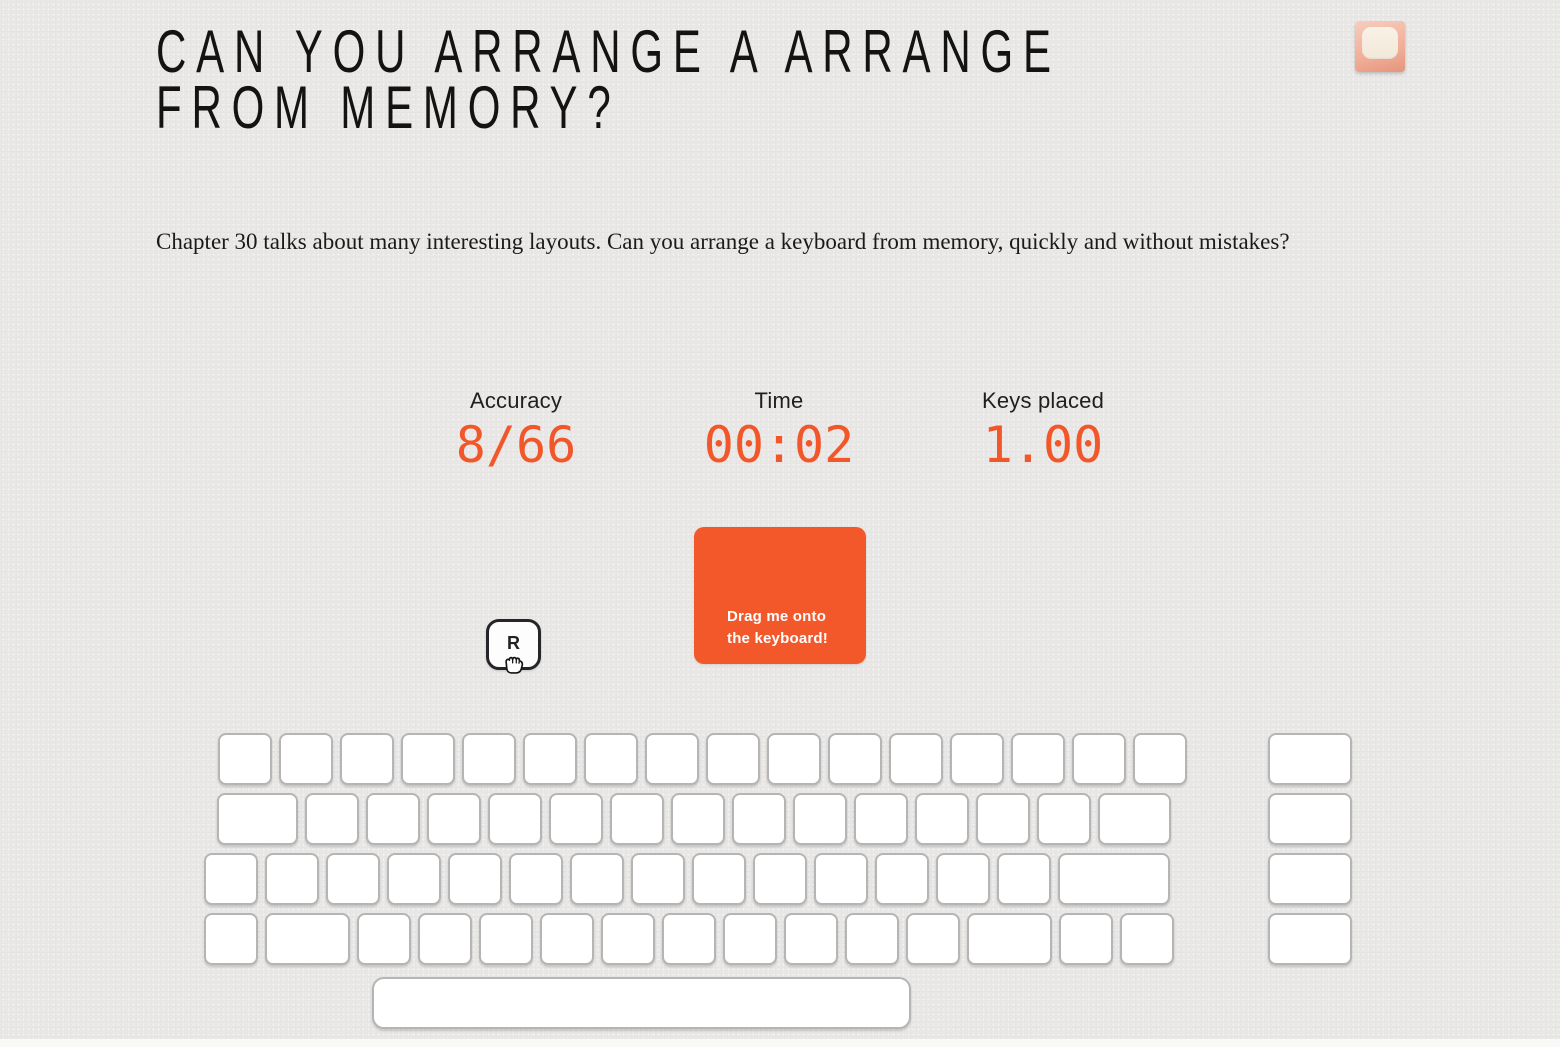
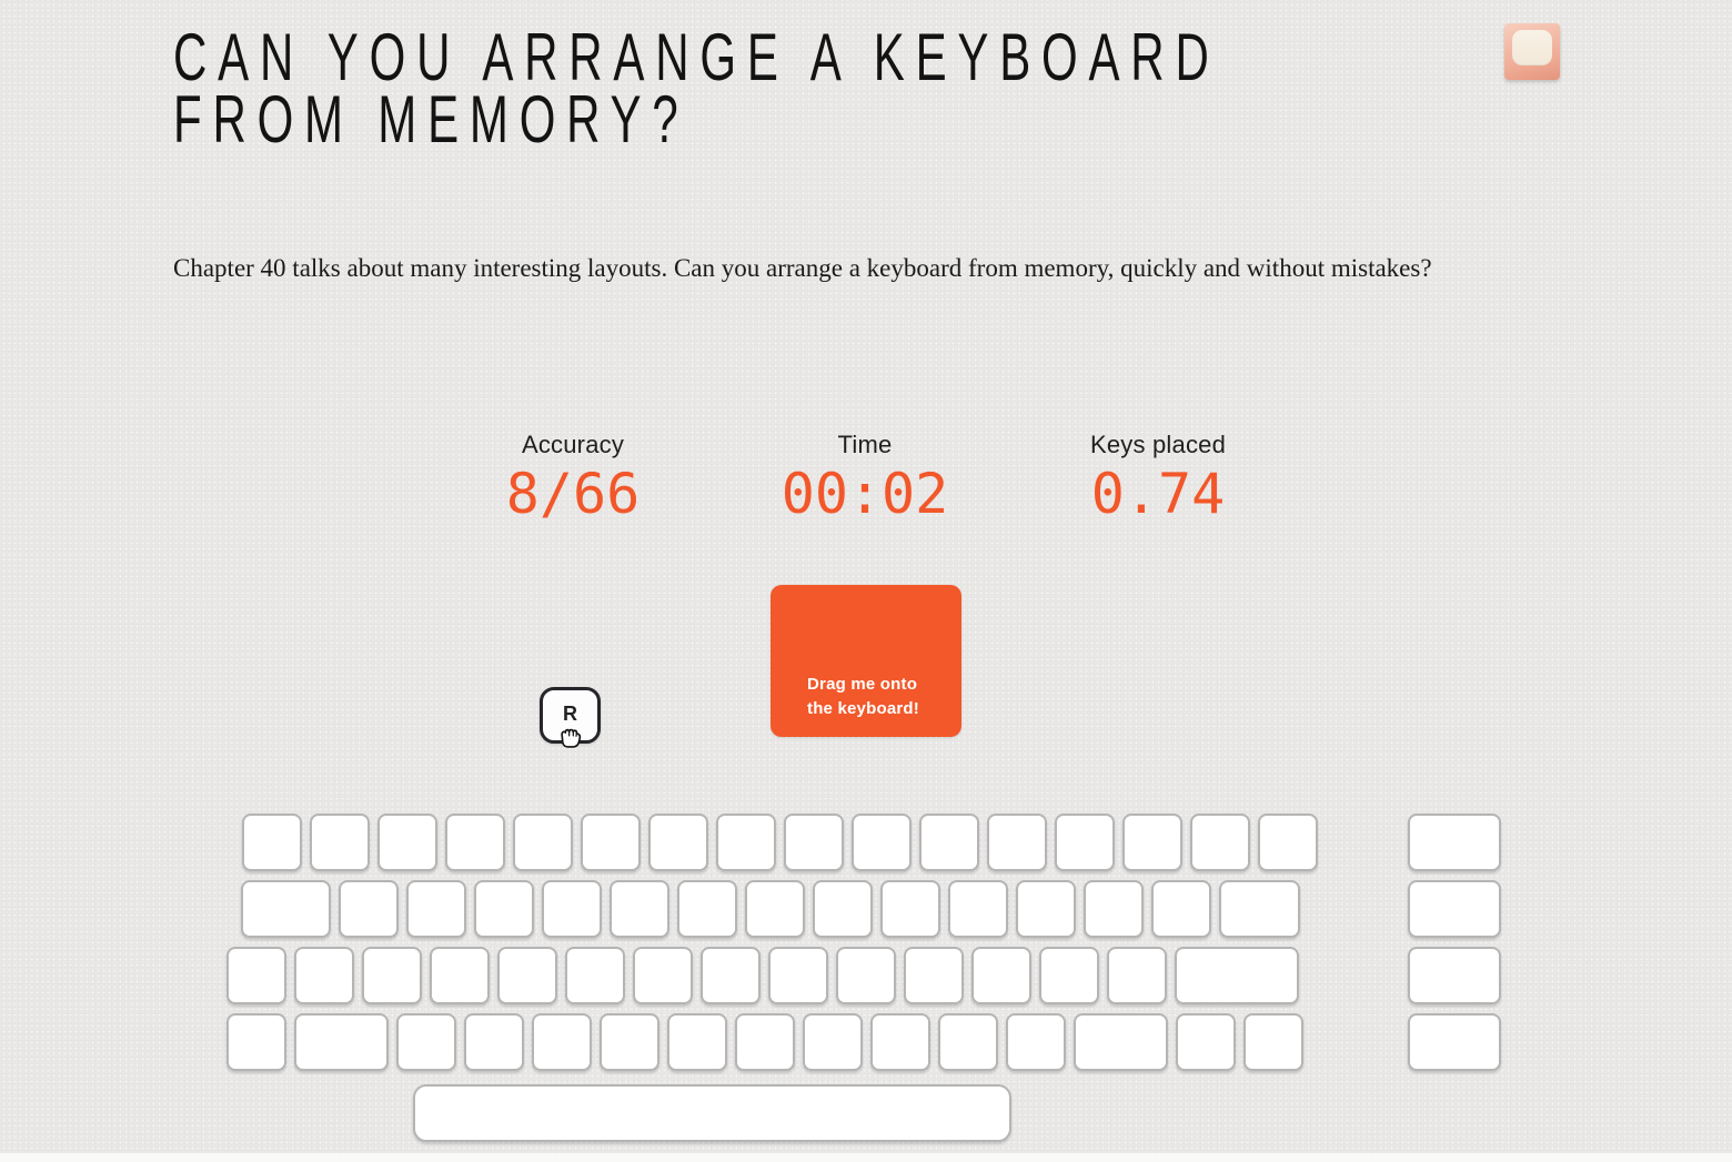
- CAN YOU ARRANGE A ARRANGE
+ CAN YOU ARRANGE A KEYBOARD
  FROM MEMORY?
- Chapter 30 talks about many interesting layouts. Can you arrange a keyboard from memory, quickly and without mistakes?
+ Chapter 40 talks about many interesting layouts. Can you arrange a keyboard from memory, quickly and without mistakes?
  Accuracy
  8/66
  Time
  00:02
  Keys placed
- 1.00
+ 0.74
  Drag me onto
  the keyboard!
  R
